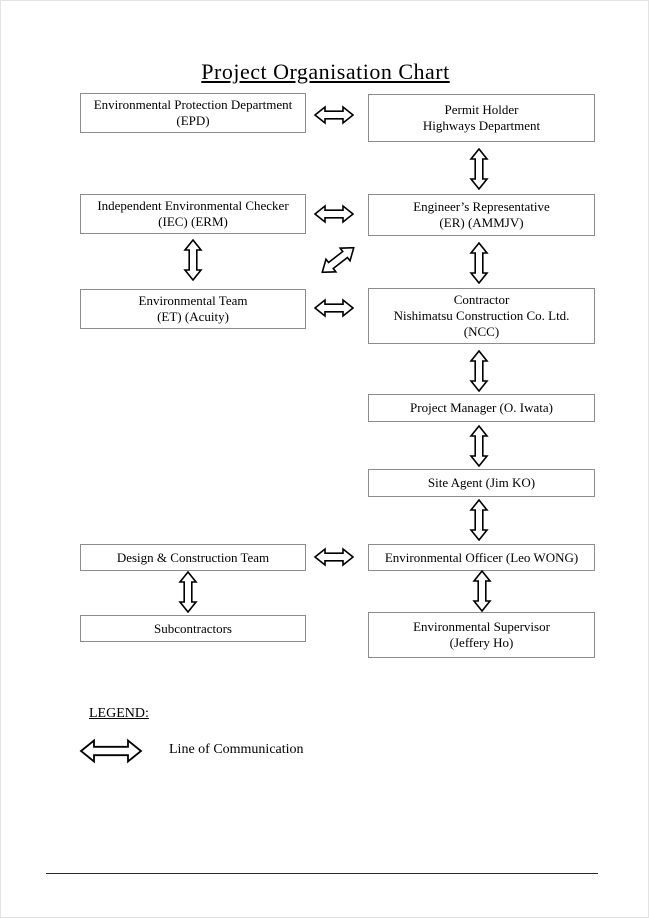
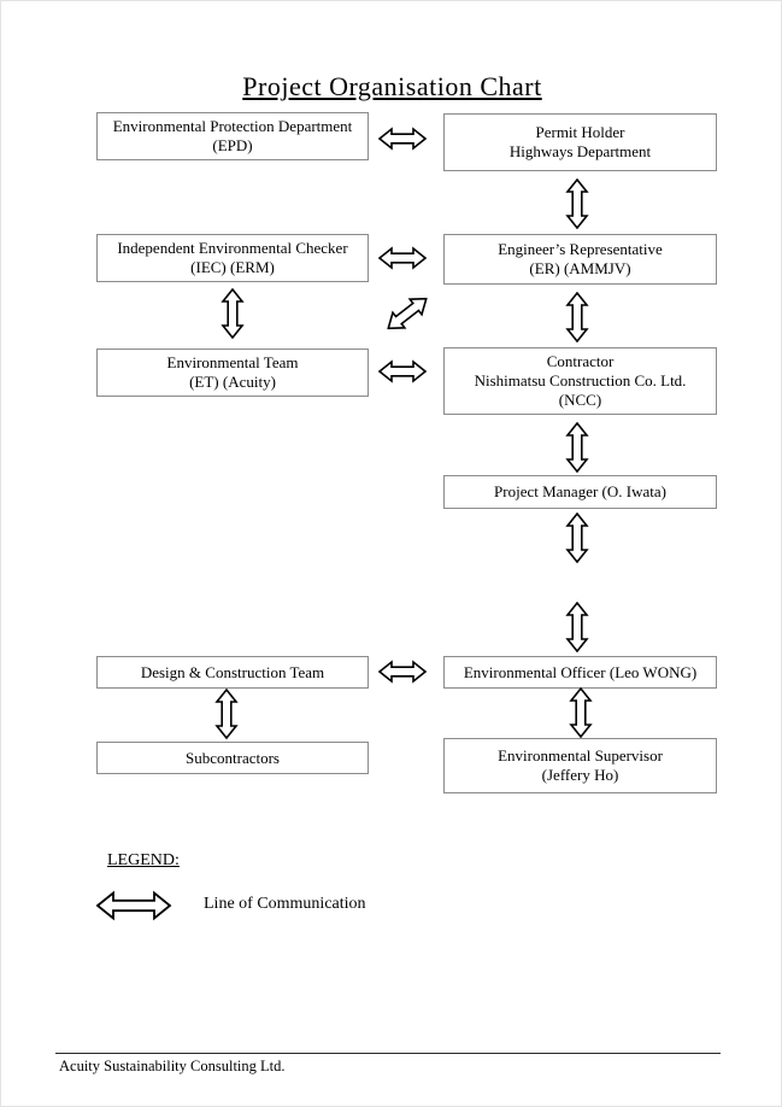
  Project Organisation Chart
  Environmental Protection Department
  (EPD)
  Permit Holder
  Highways Department
  Independent Environmental Checker
  (IEC) (ERM)
  Engineer’s Representative
  (ER) (AMMJV)
  Environmental Team
  (ET) (Acuity)
  Contractor
  Nishimatsu Construction Co. Ltd.
  (NCC)
  Project Manager (O. Iwata)
- Site Agent (Jim KO)
  Design & Construction Team
  Environmental Officer (Leo WONG)
  Subcontractors
  Environmental Supervisor
  (Jeffery Ho)
  LEGEND:
  Line of Communication
+ Acuity Sustainability Consulting Ltd.
